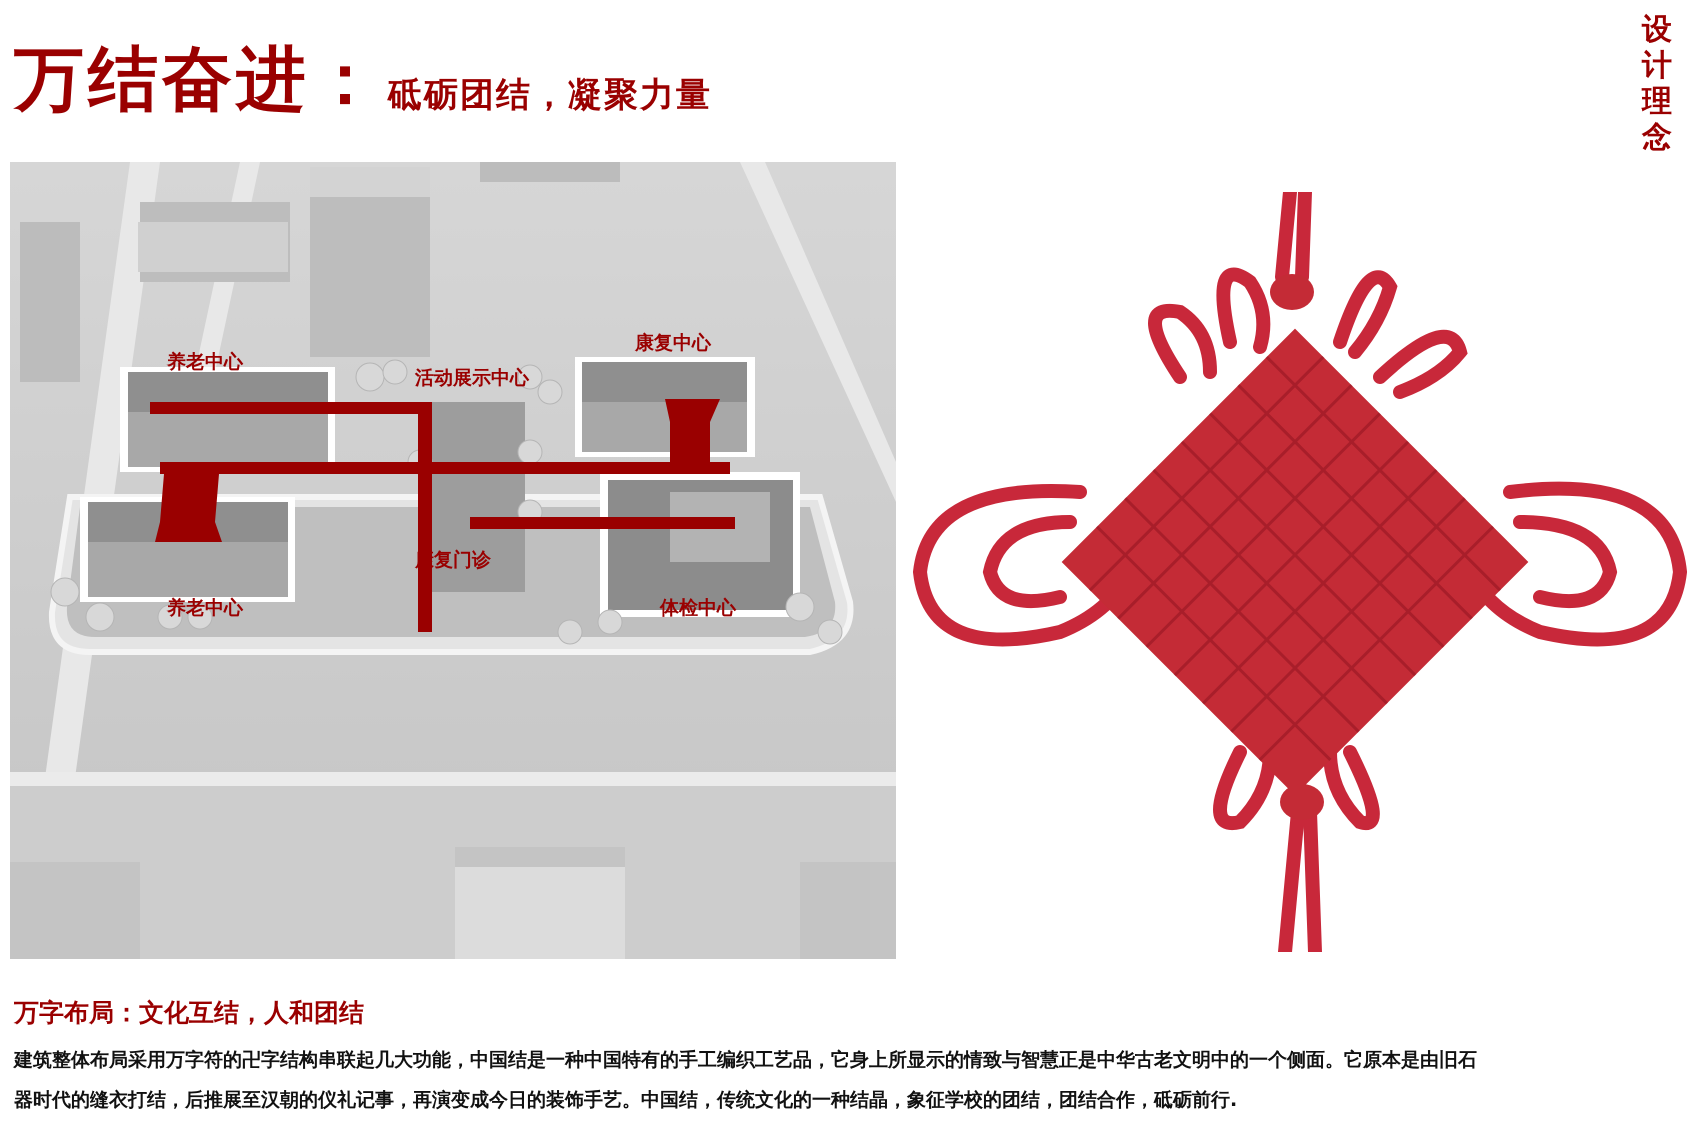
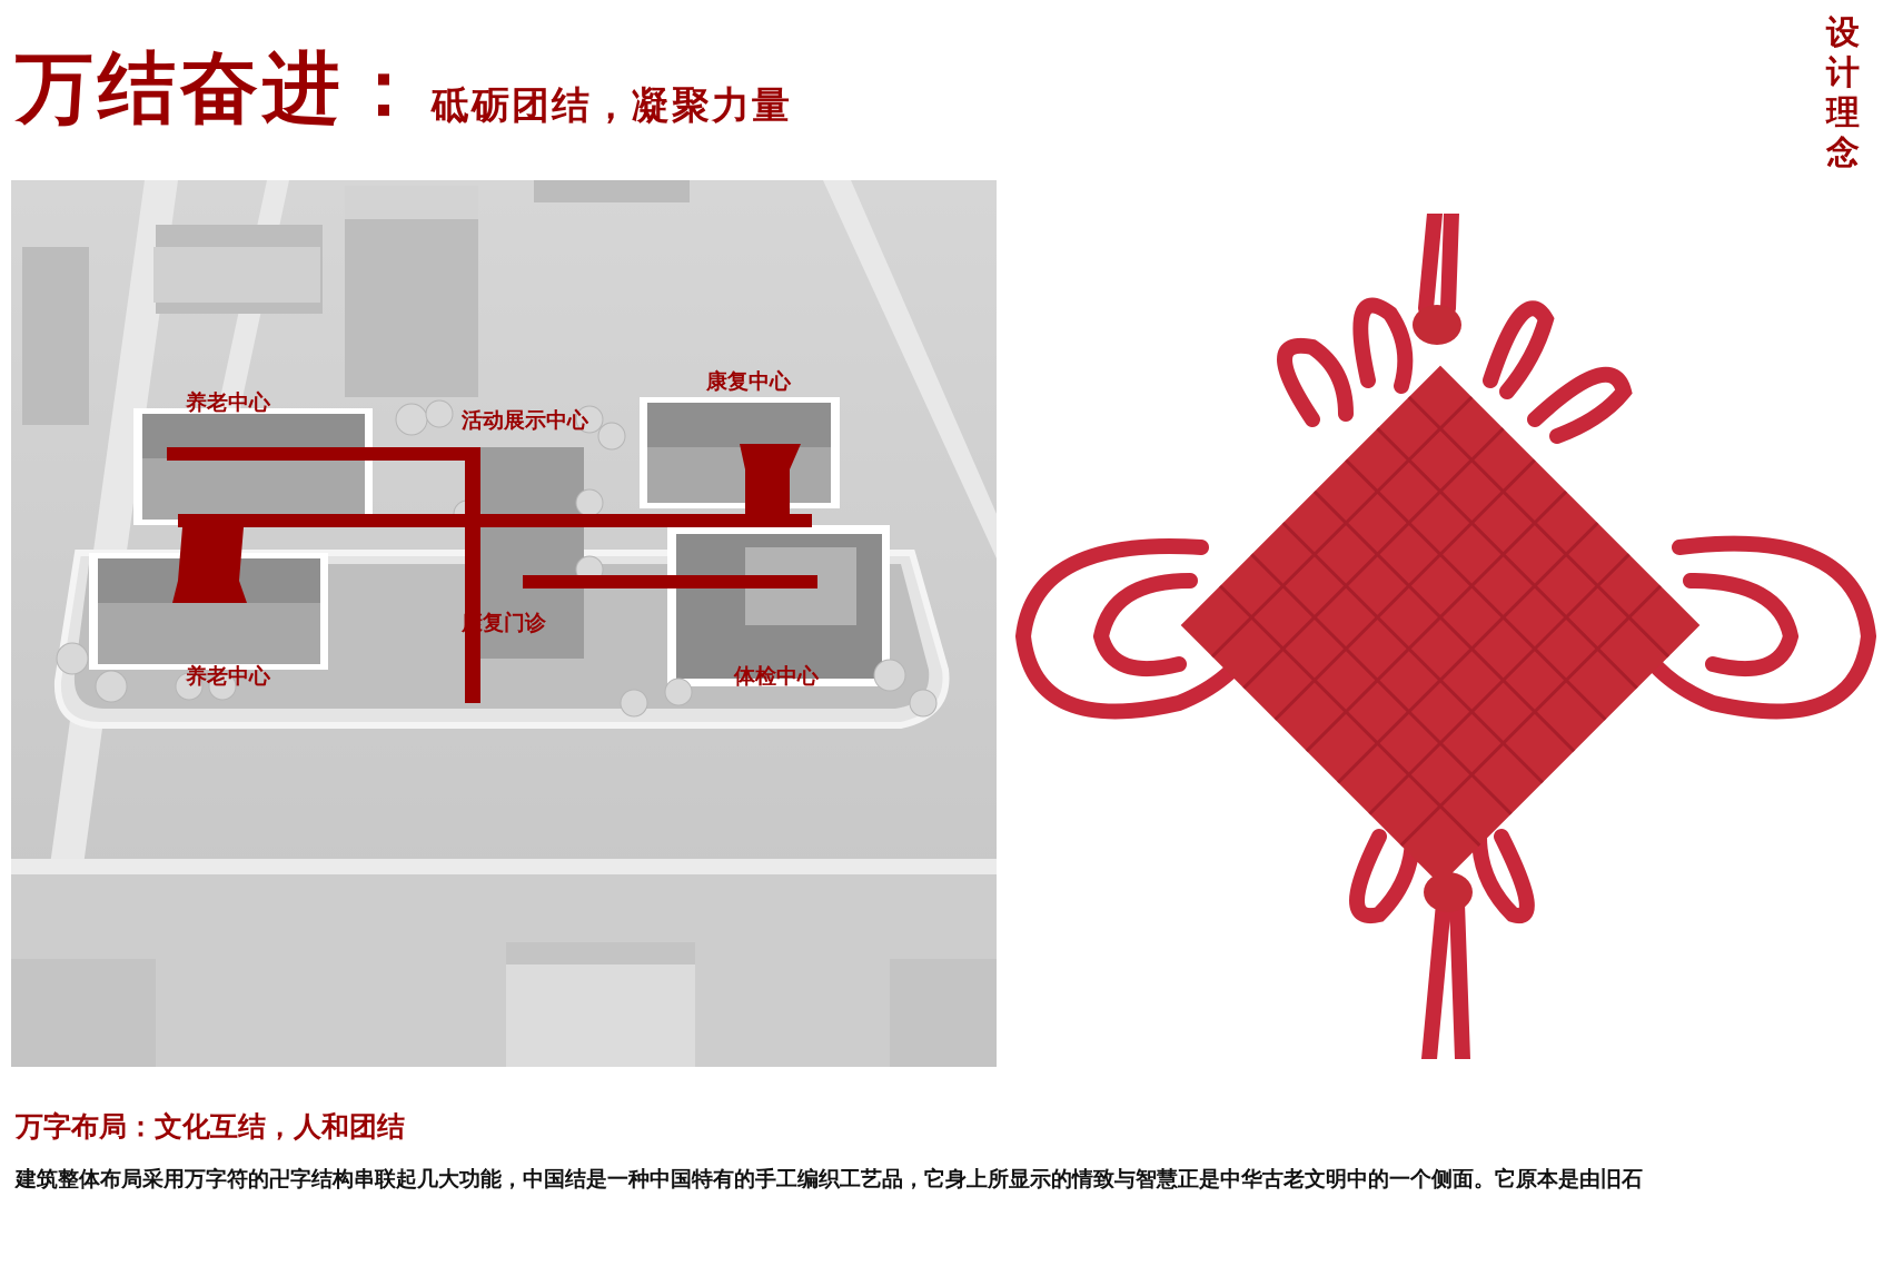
  万结奋进：
  砥砺团结，凝聚力量
  设计理念
  养老中心
  活动展示中心
  康复中心
  康复门诊
  养老中心
  体检中心
  万字布局：文化互结，人和团结
  建筑整体布局采用万字符的卍字结构串联起几大功能，中国结是一种中国特有的手工编织工艺品，它身上所显示的情致与智慧正是中华古老文明中的一个侧面。它原本是由旧石
- 器时代的缝衣打结，后推展至汉朝的仪礼记事，再演变成今日的装饰手艺。中国结，传统文化的一种结晶，象征学校的团结，团结合作，砥砺前行.
